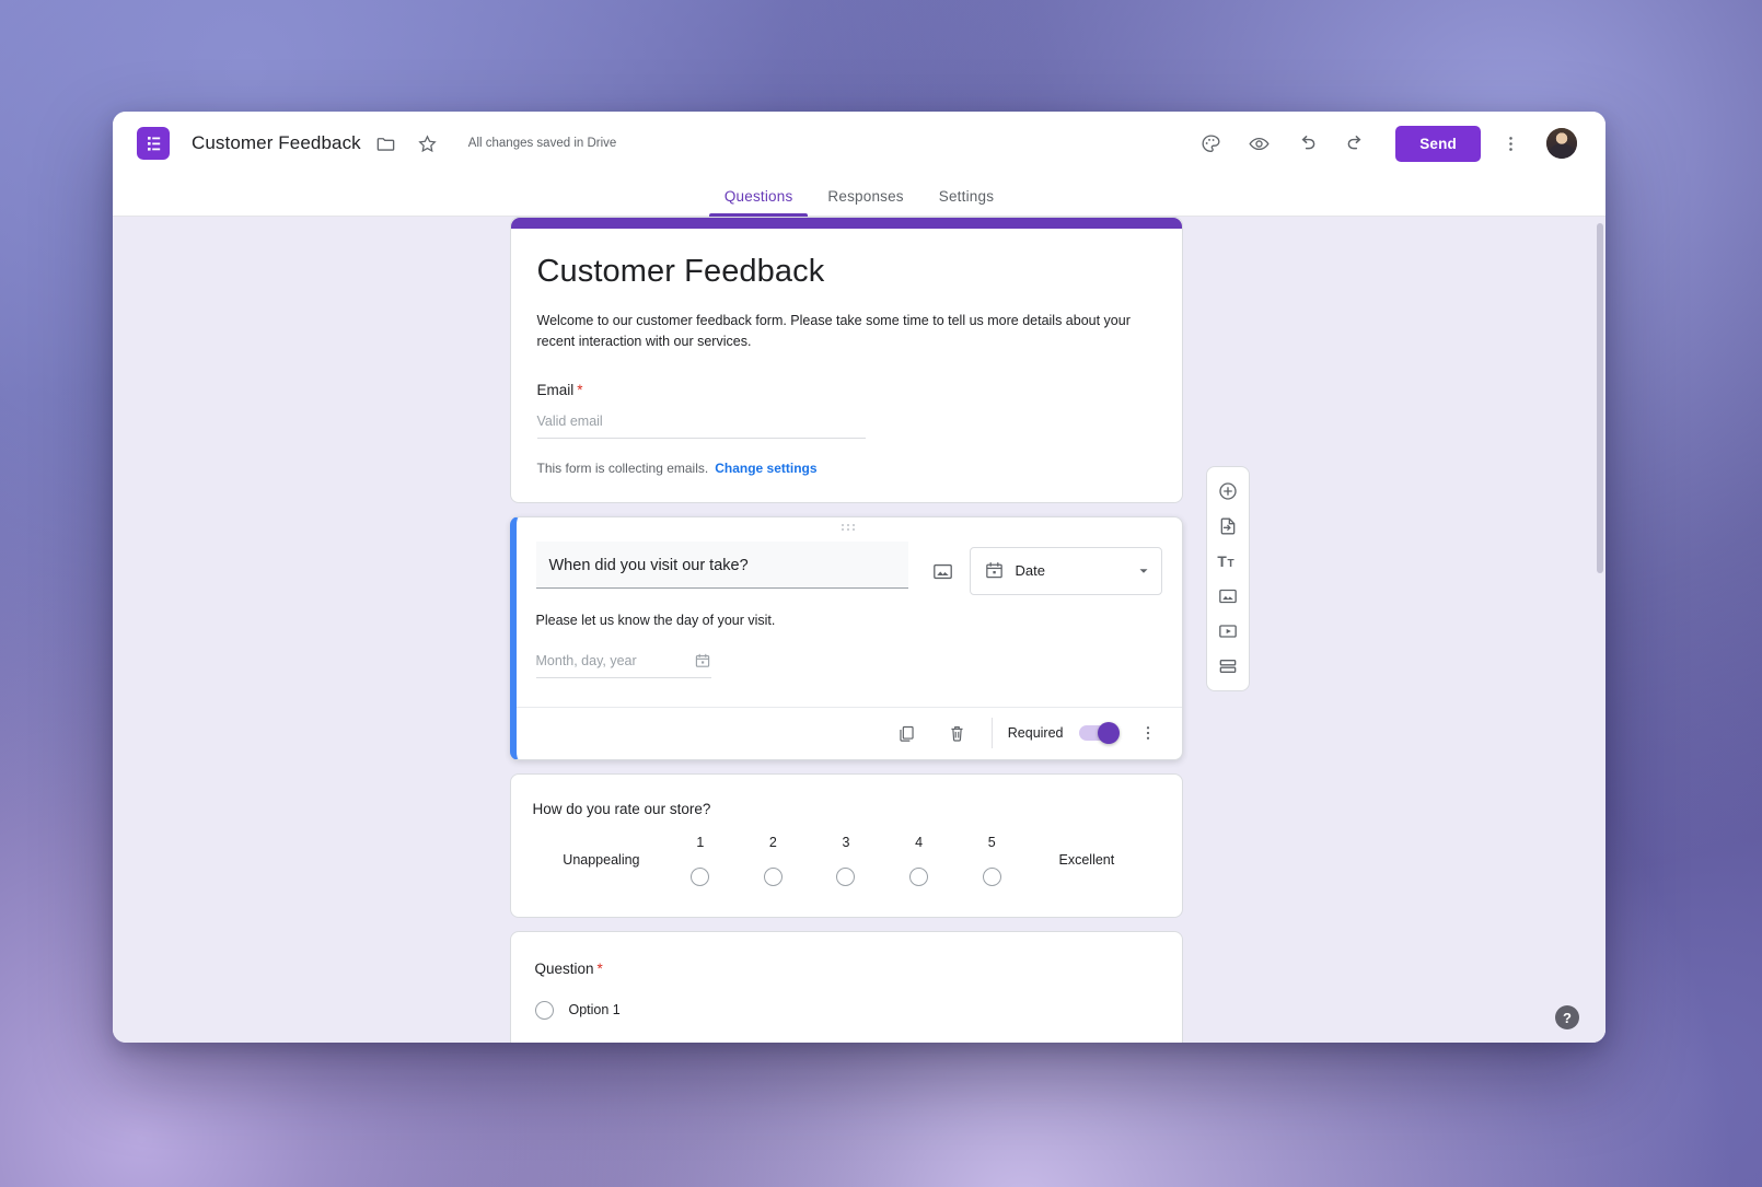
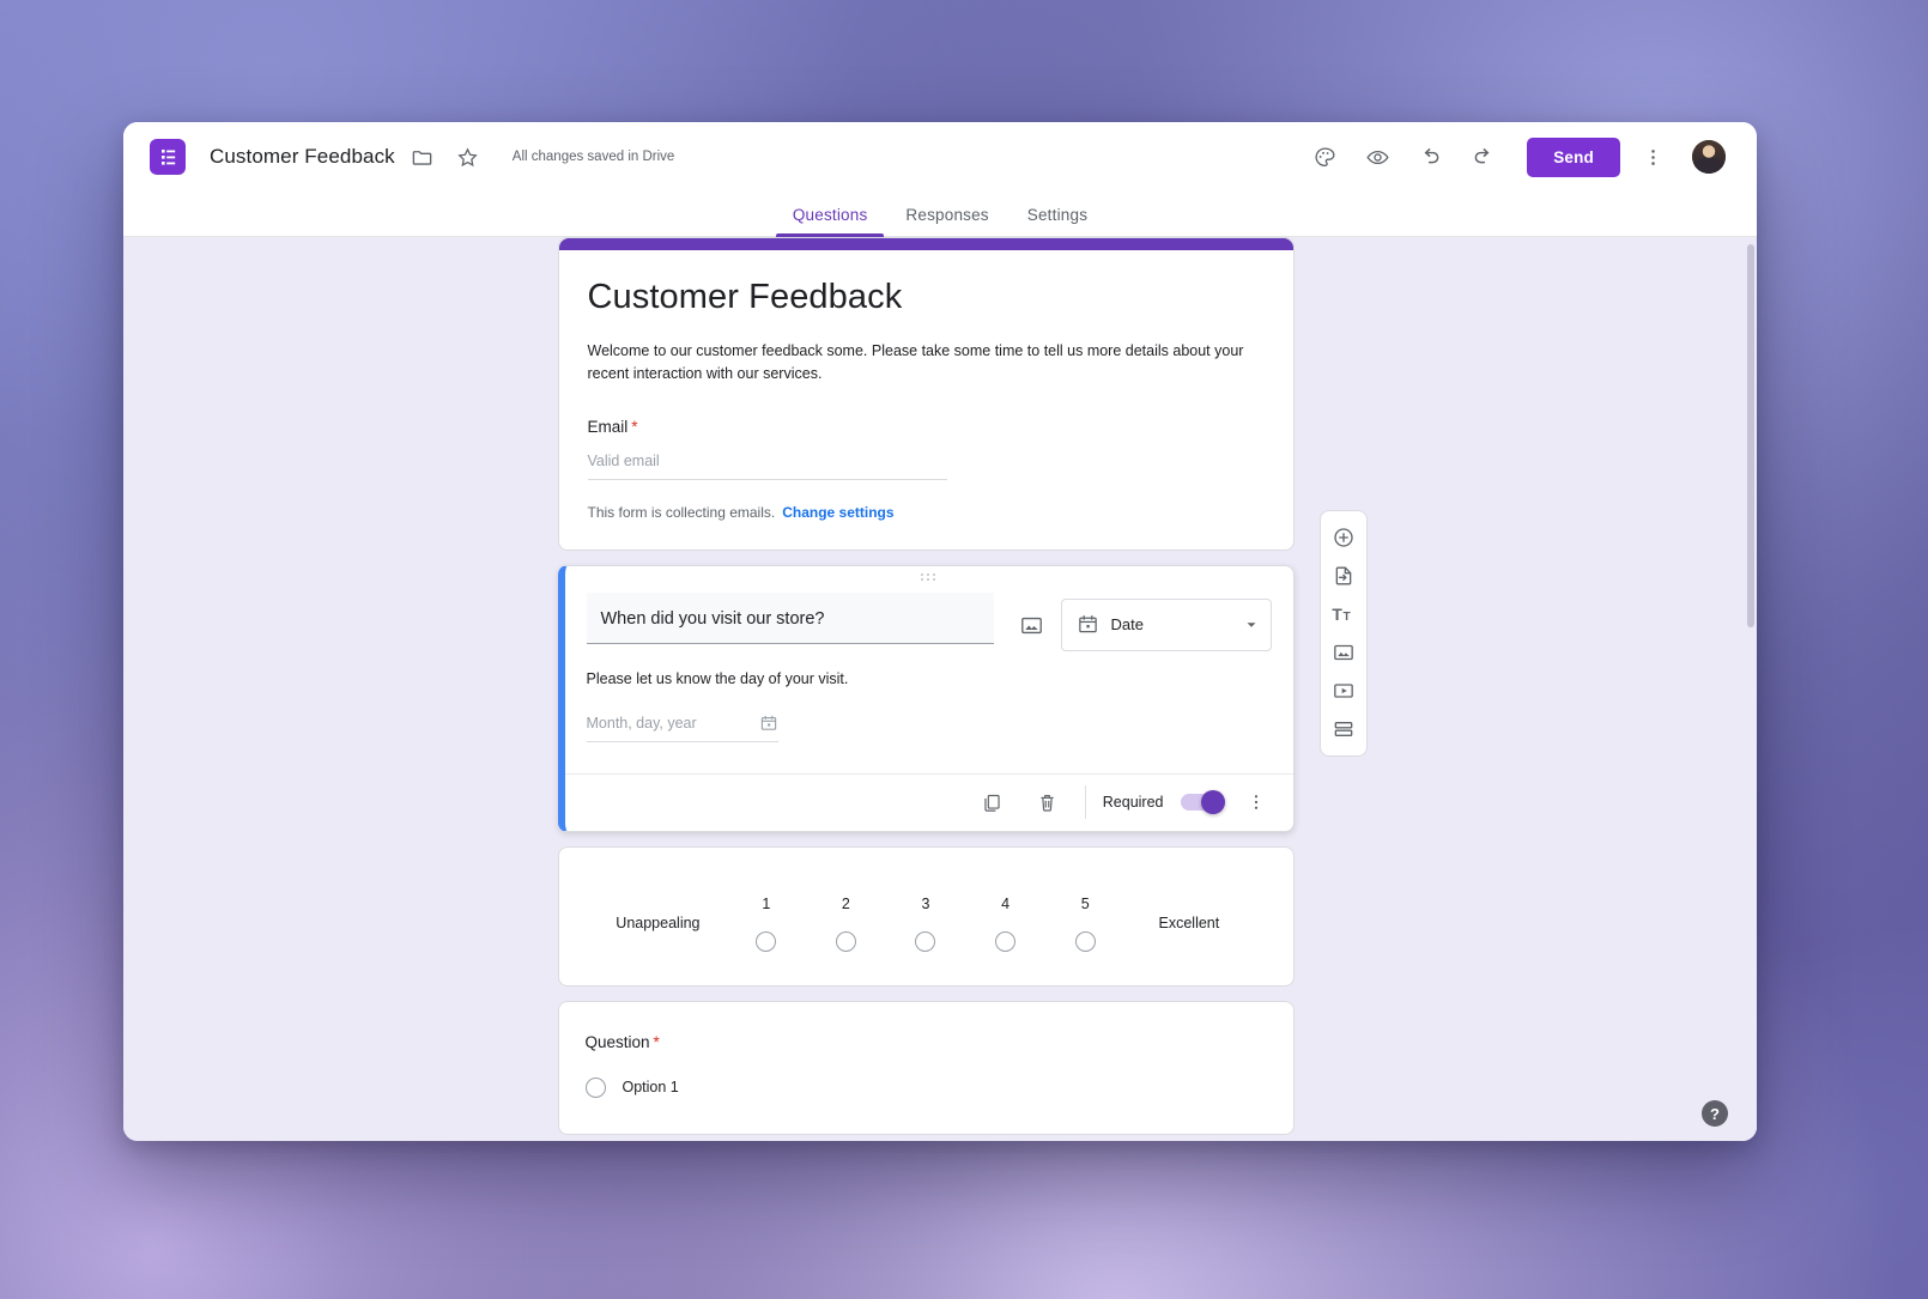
  Customer Feedback
  All changes saved in Drive
  Send
  Questions
  Responses
  Settings
  Customer Feedback
- Welcome to our customer feedback form. Please take some time to tell us more details about your recent interaction with our services.
+ Welcome to our customer feedback some. Please take some time to tell us more details about your recent interaction with our services.
  Email *
  Valid email
  This form is collecting emails. Change settings
- When did you visit our take?
+ When did you visit our store?
  Date
  Please let us know the day of your visit.
  Month, day, year
  Required
- How do you rate our store?
  Unappealing
  1
  2
  3
  4
  5
  Excellent
  Question *
  Option 1
  T
  T
  ?
